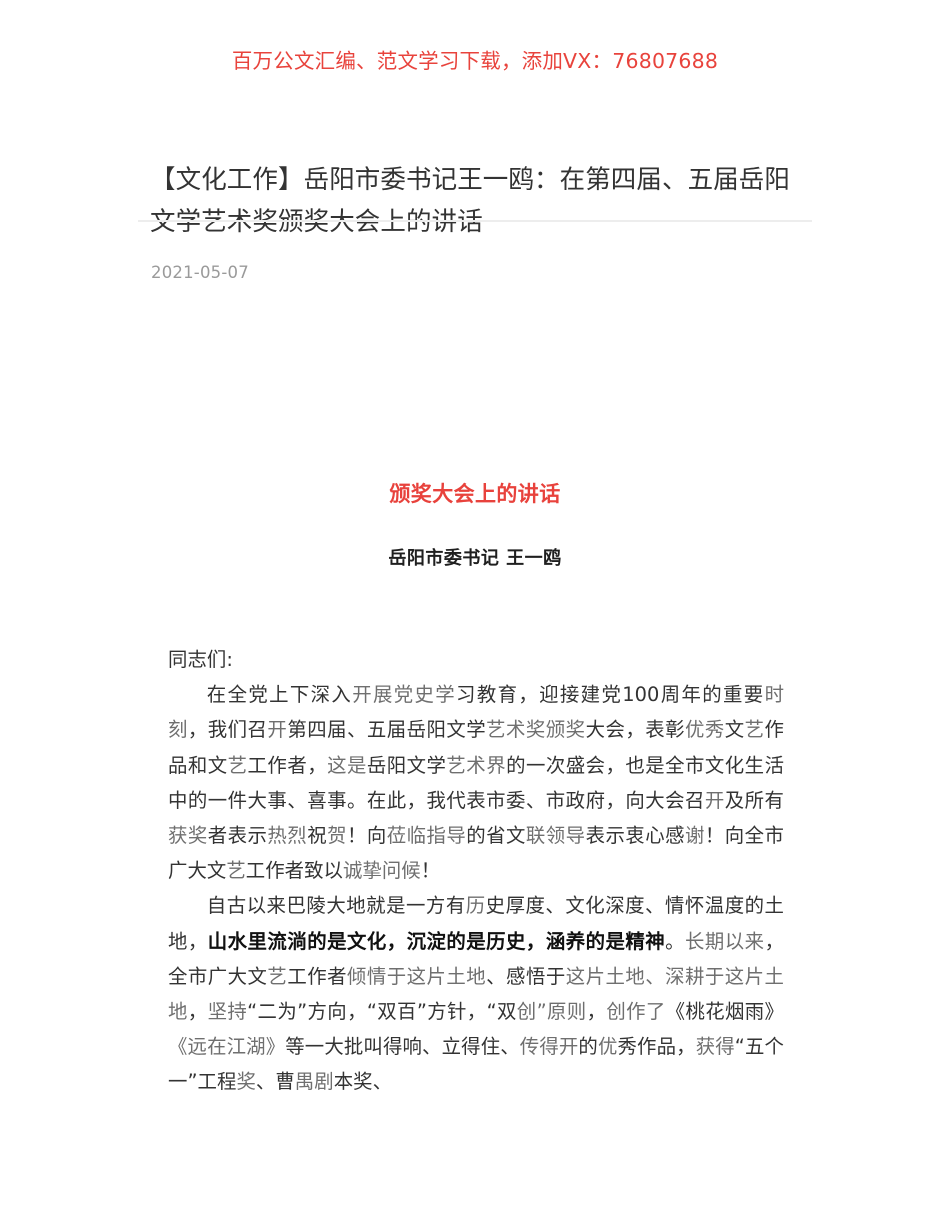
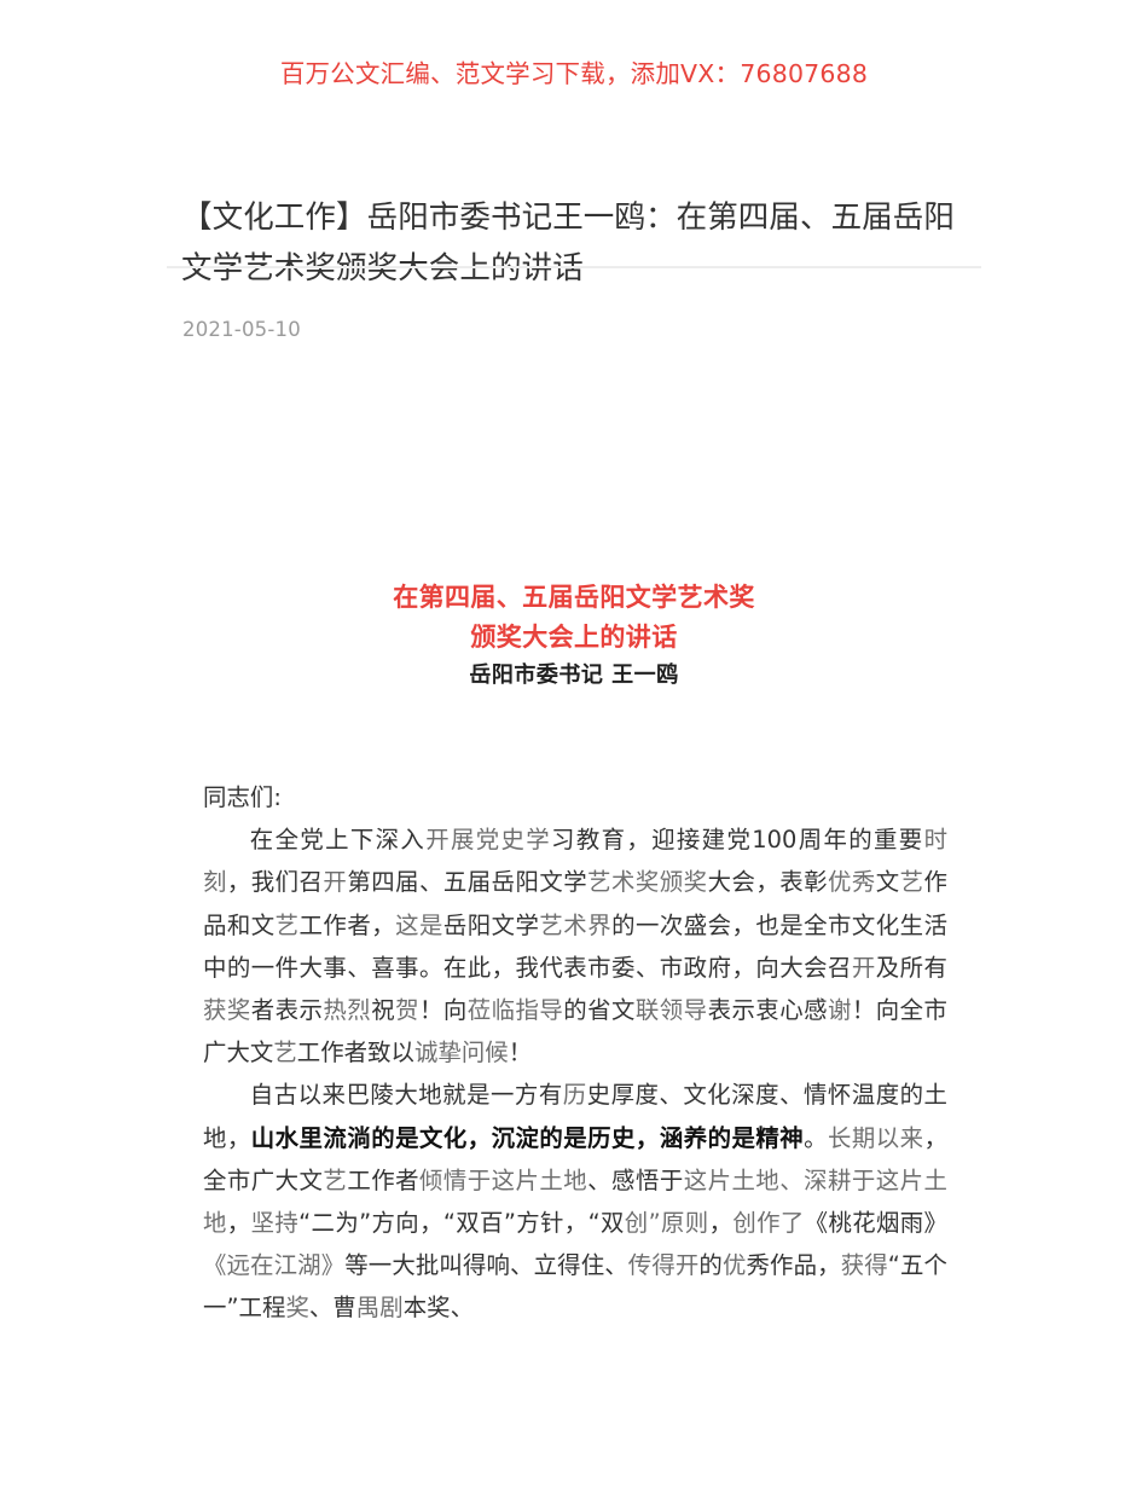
  百万公文汇编、范文学习下载，添加VX：76807688
  【文化工作】岳阳市委书记王一鸥：在第四届、五届岳阳文学艺术奖颁奖大会上的讲话
- 2021-05-07
+ 2021-05-10
+ 在第四届、五届岳阳文学艺术奖
  颁奖大会上的讲话
  岳阳市委书记 王一鸥
  同志们:
  在全党上下深入开展党史学习教育，迎接建党100周年的重要时刻，我们召开第四届、五届岳阳文学艺术奖颁奖大会，表彰优秀文艺作品和文艺工作者，这是岳阳文学艺术界的一次盛会，也是全市文化生活中的一件大事、喜事。在此，我代表市委、市政府，向大会召开及所有获奖者表示热烈祝贺！向莅临指导的省文联领导表示衷心感谢！向全市广大文艺工作者致以诚挚问候！
  自古以来巴陵大地就是一方有历史厚度、文化深度、情怀温度的土地，山水里流淌的是文化，沉淀的是历史，涵养的是精神。长期以来，全市广大文艺工作者倾情于这片土地、感悟于这片土地、深耕于这片土地，坚持“二为”方向，“双百”方针，“双创”原则，创作了《桃花烟雨》《远在江湖》等一大批叫得响、立得住、传得开的优秀作品，获得“五个一”工程奖、曹禺剧本奖、
